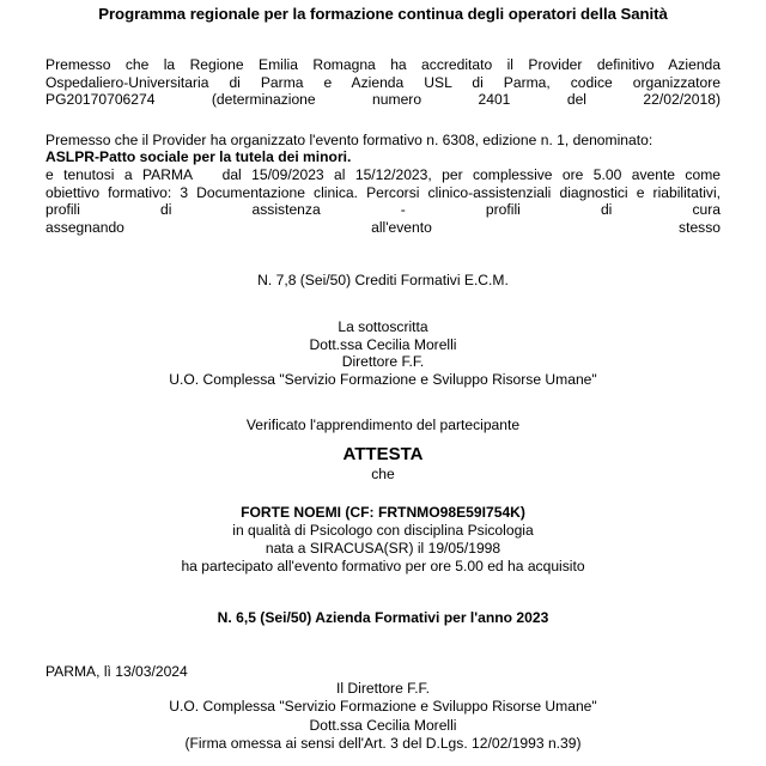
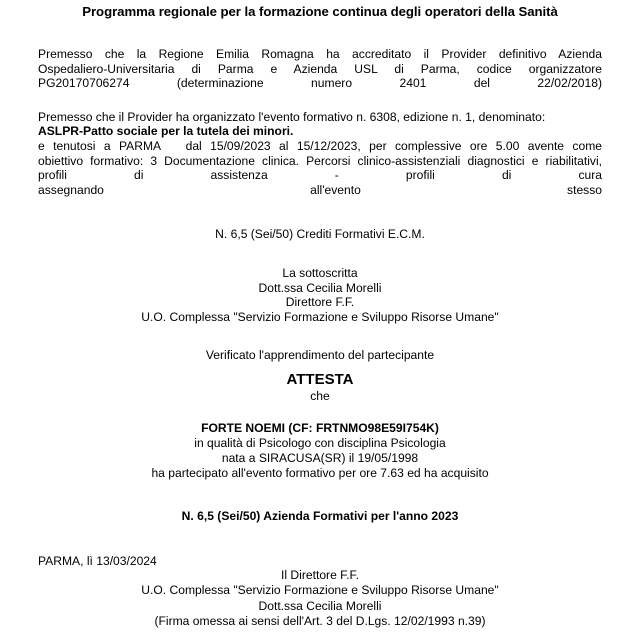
  Programma regionale per la formazione continua degli operatori della Sanità
  Premesso che la Regione Emilia Romagna ha accreditato il Provider definitivo Azienda
  Ospedaliero-Universitaria di Parma e Azienda USL di Parma, codice organizzatore
  PG20170706274 (determinazione numero 2401 del 22/02/2018)
  Premesso che il Provider ha organizzato l'evento formativo n. 6308, edizione n. 1, denominato:
  ASLPR-Patto sociale per la tutela dei minori.
  e tenutosi a PARMA dal 15/09/2023 al 15/12/2023, per complessive ore 5.00 avente come
  obiettivo formativo: 3 Documentazione clinica. Percorsi clinico-assistenziali diagnostici e riabilitativi,
  profili di assistenza - profili di cura
  assegnando all'evento stesso
- N. 7,8 (Sei/50) Crediti Formativi E.C.M.
+ N. 6,5 (Sei/50) Crediti Formativi E.C.M.
  La sottoscritta
  Dott.ssa Cecilia Morelli
  Direttore F.F.
  U.O. Complessa "Servizio Formazione e Sviluppo Risorse Umane"
  Verificato l'apprendimento del partecipante
  ATTESTA
  che
  FORTE NOEMI (CF: FRTNMO98E59I754K)
  in qualità di Psicologo con disciplina Psicologia
  nata a SIRACUSA(SR) il 19/05/1998
- ha partecipato all'evento formativo per ore 5.00 ed ha acquisito
+ ha partecipato all'evento formativo per ore 7.63 ed ha acquisito
  N. 6,5 (Sei/50) Azienda Formativi per l'anno 2023
  PARMA, lì 13/03/2024
  Il Direttore F.F.
  U.O. Complessa "Servizio Formazione e Sviluppo Risorse Umane"
  Dott.ssa Cecilia Morelli
  (Firma omessa ai sensi dell'Art. 3 del D.Lgs. 12/02/1993 n.39)
